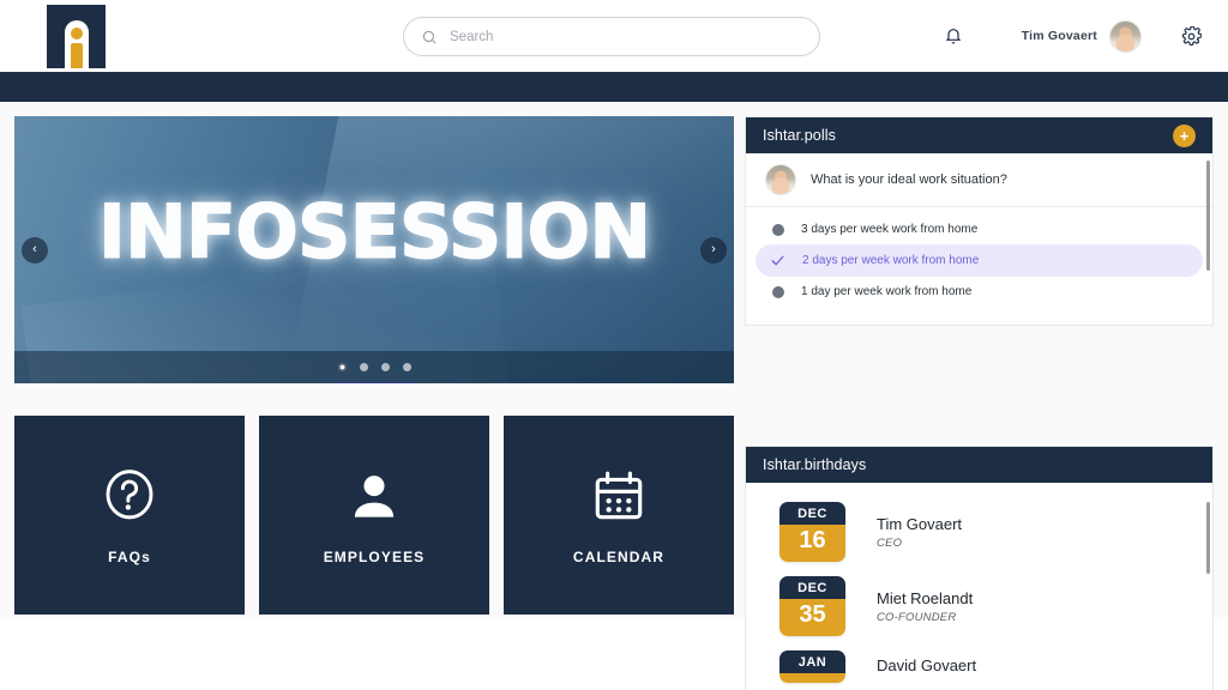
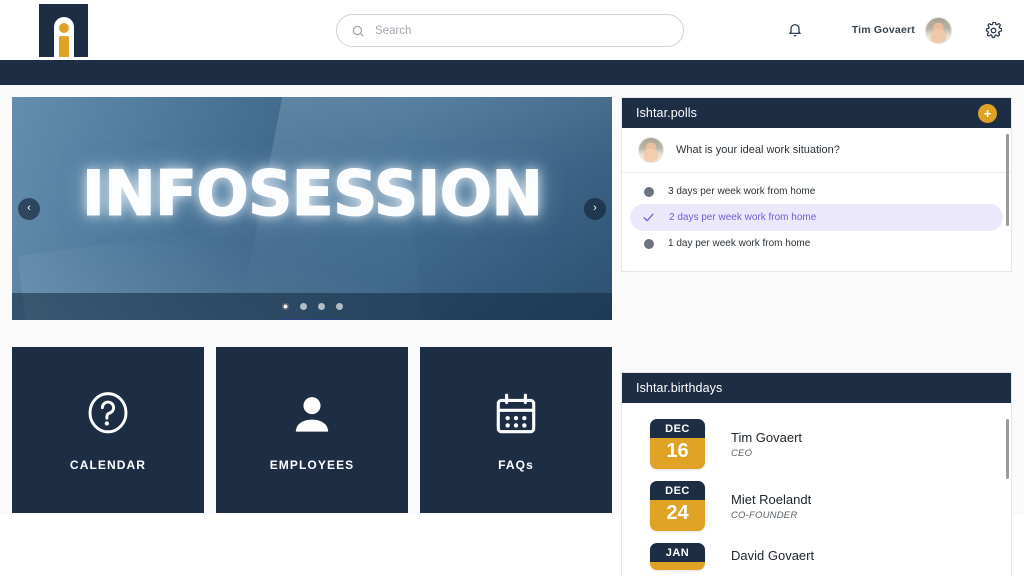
  Search
  Tim Govaert
  INFOSESSION
  ‹
  ›
- FAQs
+ CALENDAR
  EMPLOYEES
- CALENDAR
+ FAQs
  Ishtar.polls
  +
  What is your ideal work situation?
  3 days per week work from home
  2 days per week work from home
  1 day per week work from home
  Ishtar.birthdays
  DEC
  16
  Tim Govaert
  CEO
  DEC
- 35
+ 24
  Miet Roelandt
  CO-FOUNDER
  JAN
  David Govaert
